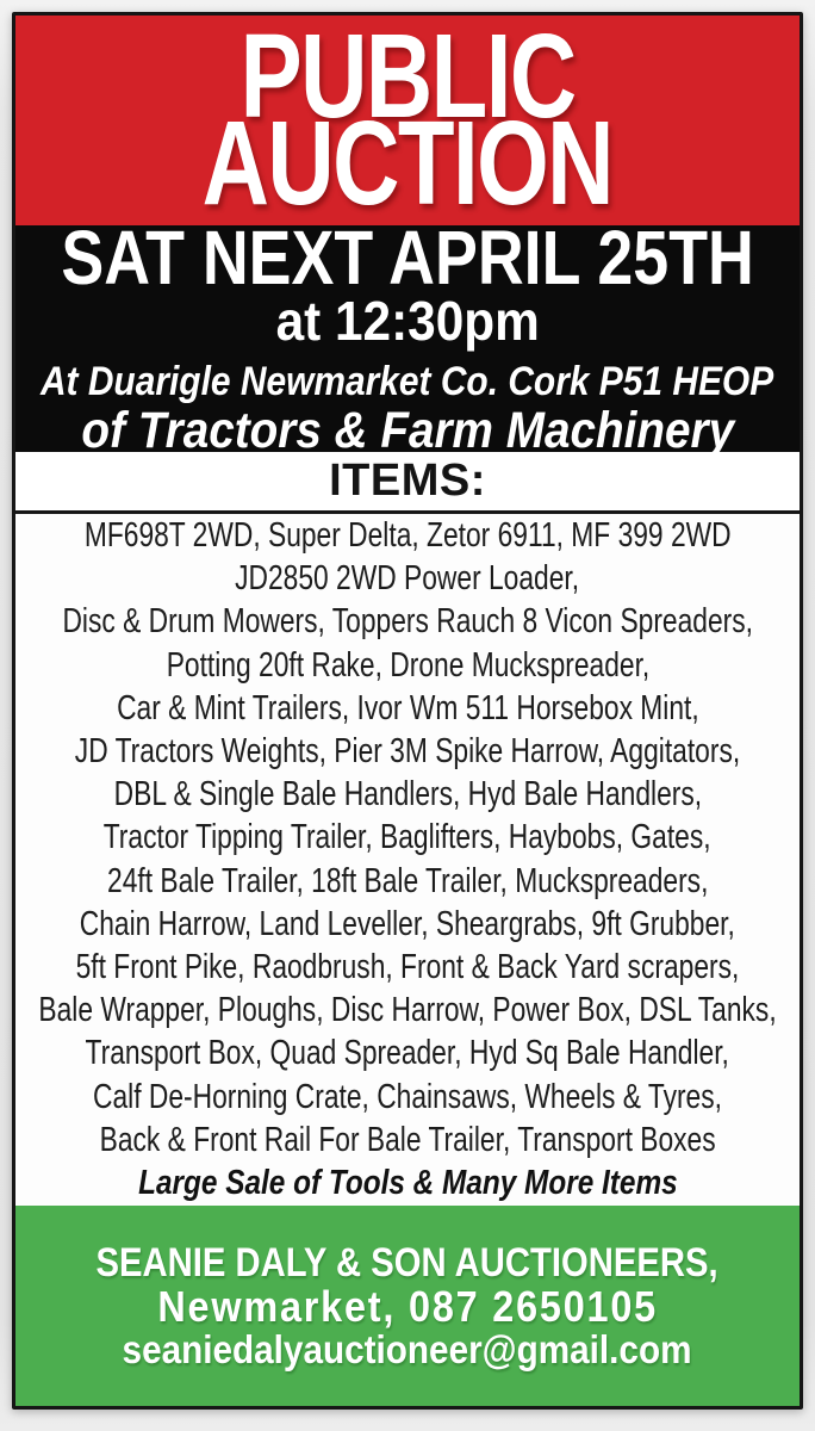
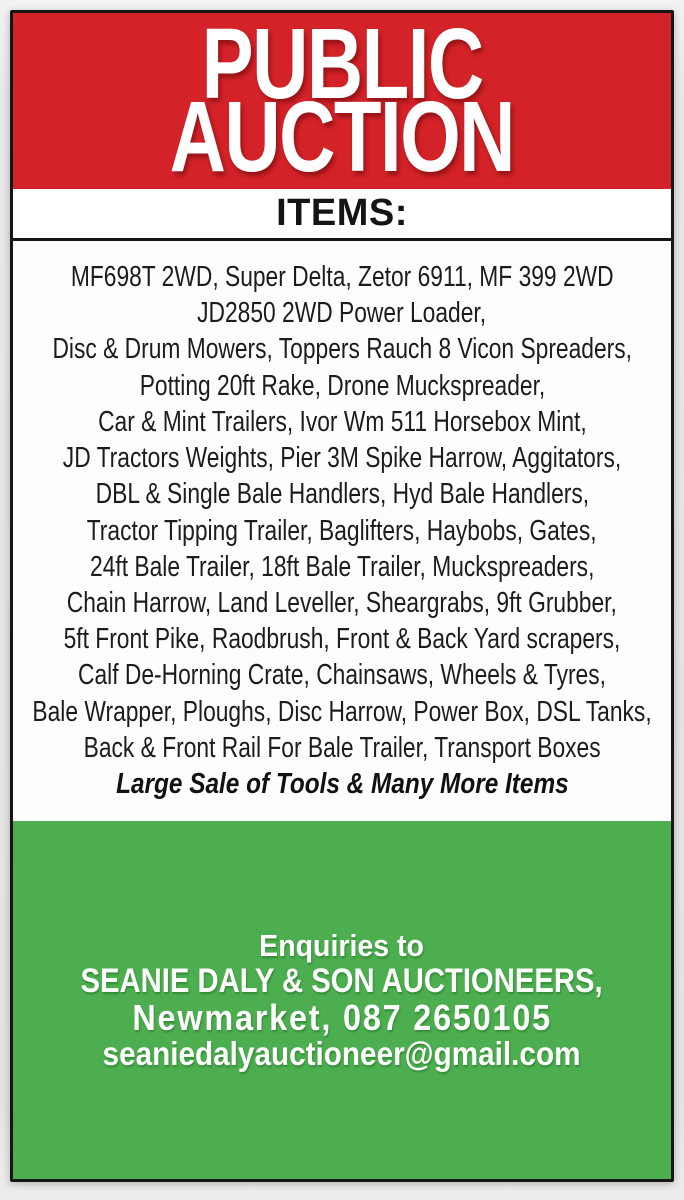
  PUBLIC
  AUCTION
- SAT NEXT APRIL 25TH
- at 12:30pm
- At Duarigle Newmarket Co. Cork P51 HEOP
- of Tractors & Farm Machinery
  ITEMS:
  MF698T 2WD, Super Delta, Zetor 6911, MF 399 2WD
  JD2850 2WD Power Loader,
  Disc & Drum Mowers, Toppers Rauch 8 Vicon Spreaders,
  Potting 20ft Rake, Drone Muckspreader,
  Car & Mint Trailers, Ivor Wm 511 Horsebox Mint,
  JD Tractors Weights, Pier 3M Spike Harrow, Aggitators,
  DBL & Single Bale Handlers, Hyd Bale Handlers,
  Tractor Tipping Trailer, Baglifters, Haybobs, Gates,
  24ft Bale Trailer, 18ft Bale Trailer, Muckspreaders,
  Chain Harrow, Land Leveller, Sheargrabs, 9ft Grubber,
  5ft Front Pike, Raodbrush, Front & Back Yard scrapers,
- Bale Wrapper, Ploughs, Disc Harrow, Power Box, DSL Tanks,
+ Calf De-Horning Crate, Chainsaws, Wheels & Tyres,
- Transport Box, Quad Spreader, Hyd Sq Bale Handler,
- Calf De-Horning Crate, Chainsaws, Wheels & Tyres,
+ Bale Wrapper, Ploughs, Disc Harrow, Power Box, DSL Tanks,
  Back & Front Rail For Bale Trailer, Transport Boxes
  Large Sale of Tools & Many More Items
+ Enquiries to
  SEANIE DALY & SON AUCTIONEERS,
  Newmarket, 087 2650105
  seaniedalyauctioneer@gmail.com
